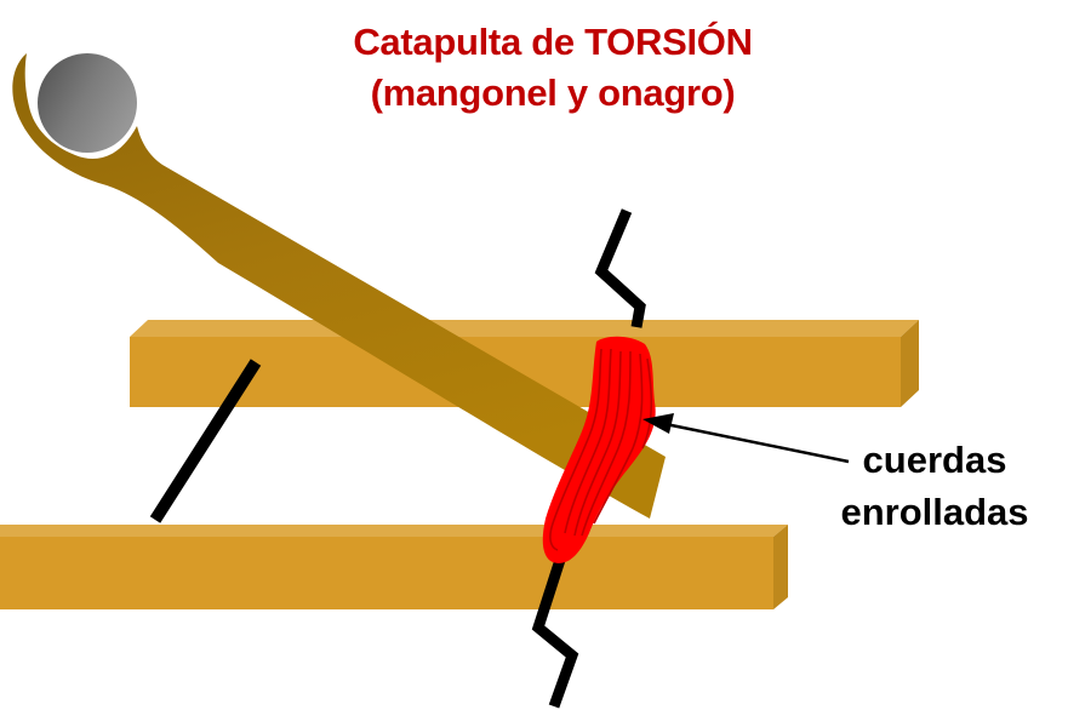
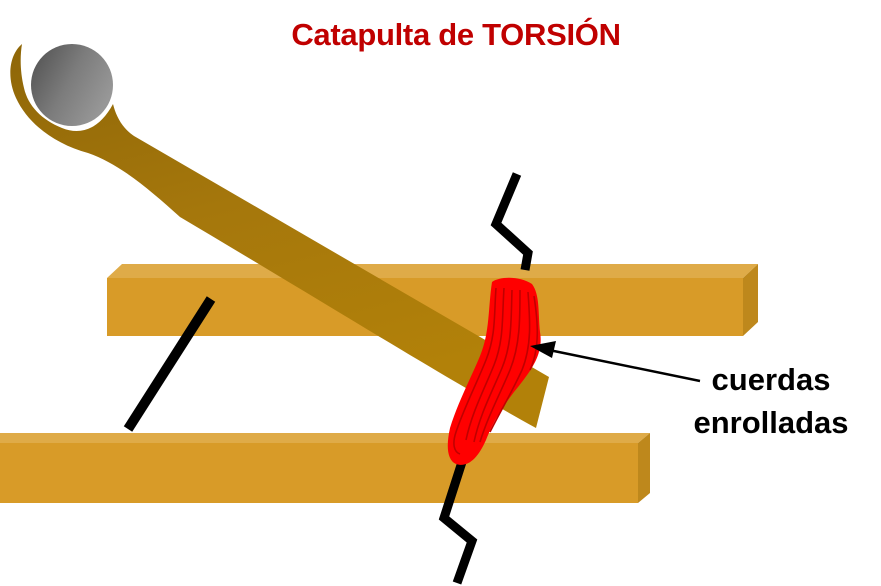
  Catapulta de TORSIÓN
- (mangonel y onagro)
  cuerdas
  enrolladas
